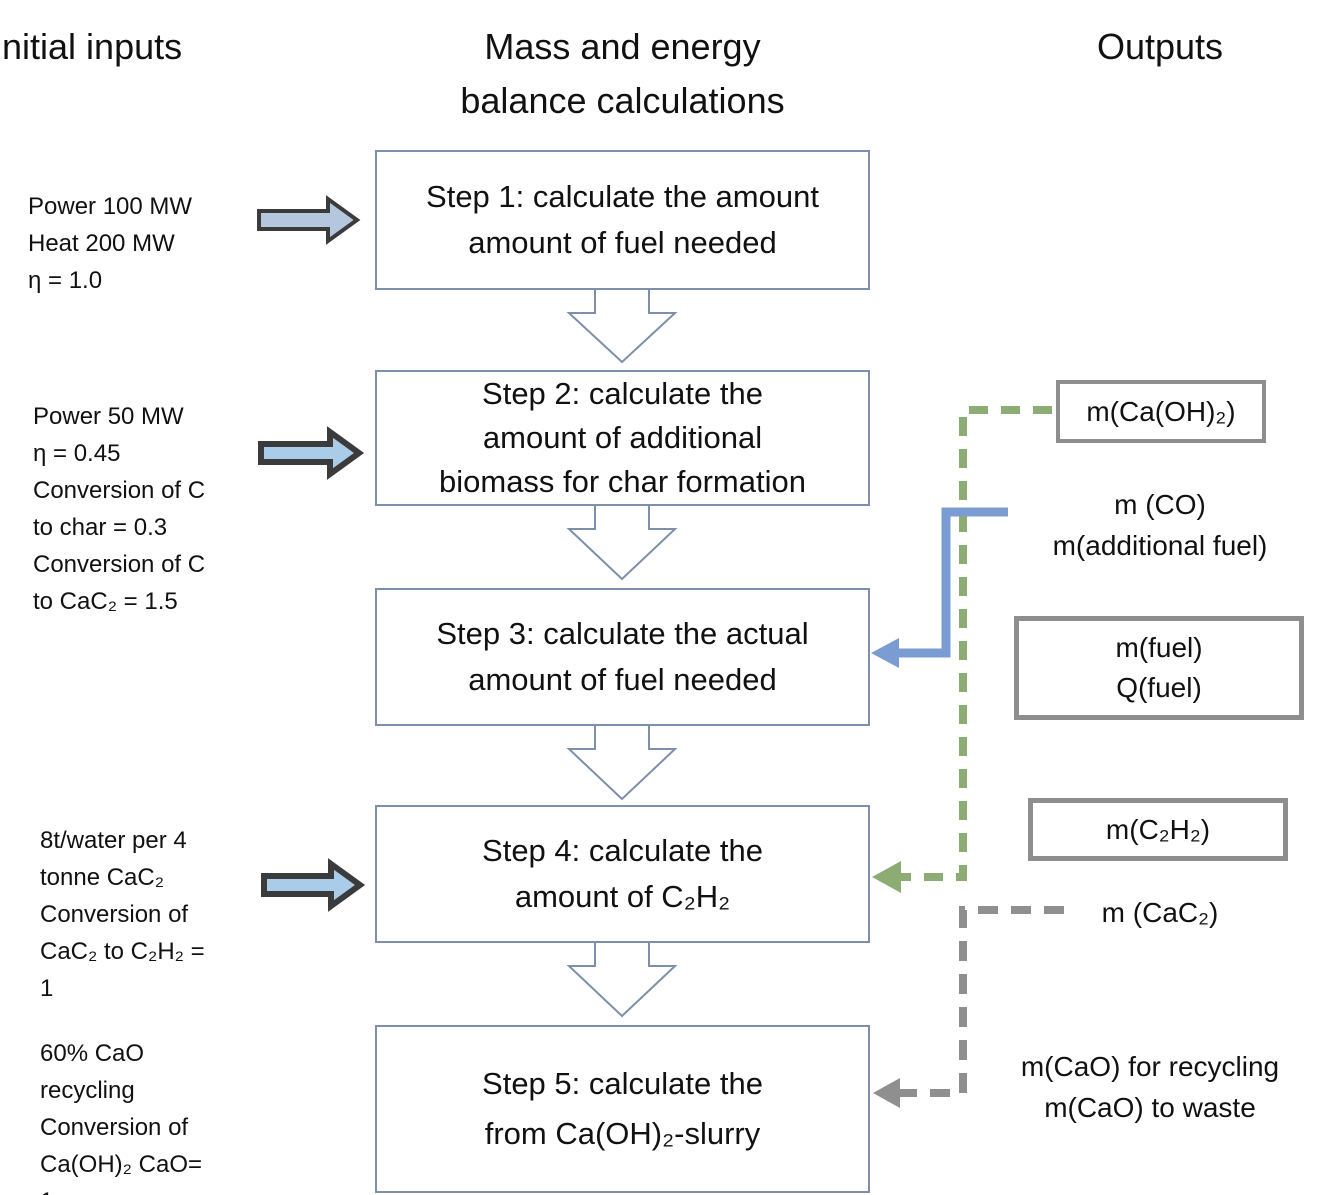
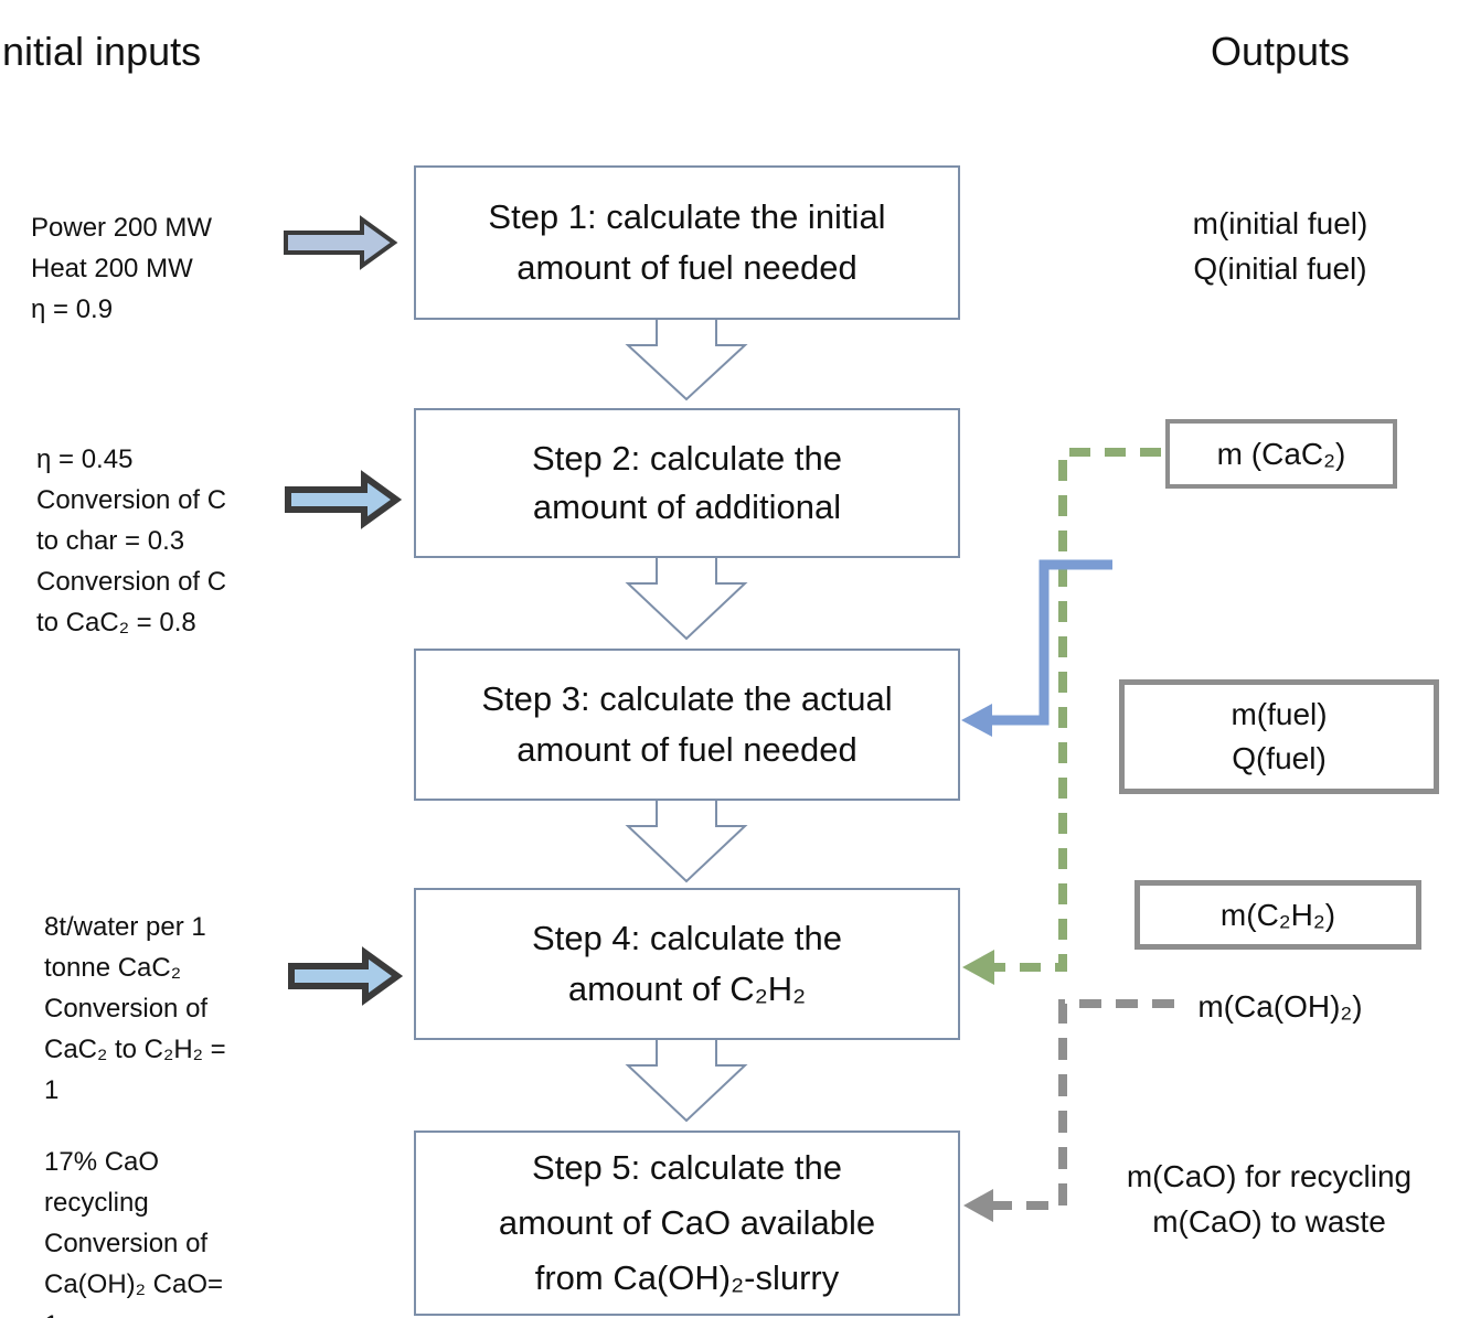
  nitial inputs
- Mass and energy
- balance calculations
  Outputs
- Power 100 MW
+ Power 200 MW
  Heat 200 MW
- η = 1.0
+ η = 0.9
- Power 50 MW
  η = 0.45
  Conversion of C
  to char = 0.3
  Conversion of C
- to CaC₂ = 1.5
+ to CaC₂ = 0.8
- 8t/water per 4
+ 8t/water per 1
  tonne CaC₂
  Conversion of
  CaC₂ to C₂H₂ =
  1
- 60% CaO
+ 17% CaO
  recycling
  Conversion of
  Ca(OH)₂ CaO=
- Step 1: calculate the amount
+ Step 1: calculate the initial
  amount of fuel needed
  Step 2: calculate the
  amount of additional
- biomass for char formation
  Step 3: calculate the actual
  amount of fuel needed
  Step 4: calculate the
  amount of C₂H₂
  Step 5: calculate the
+ amount of CaO available
  from Ca(OH)₂-slurry
+ m(initial fuel)
+ Q(initial fuel)
- m(Ca(OH)₂)
+ m (CaC₂)
- m (CO)
- m(additional fuel)
  m(fuel)
  Q(fuel)
  m(C₂H₂)
- m (CaC₂)
+ m(Ca(OH)₂)
  m(CaO) for recycling
  m(CaO) to waste
